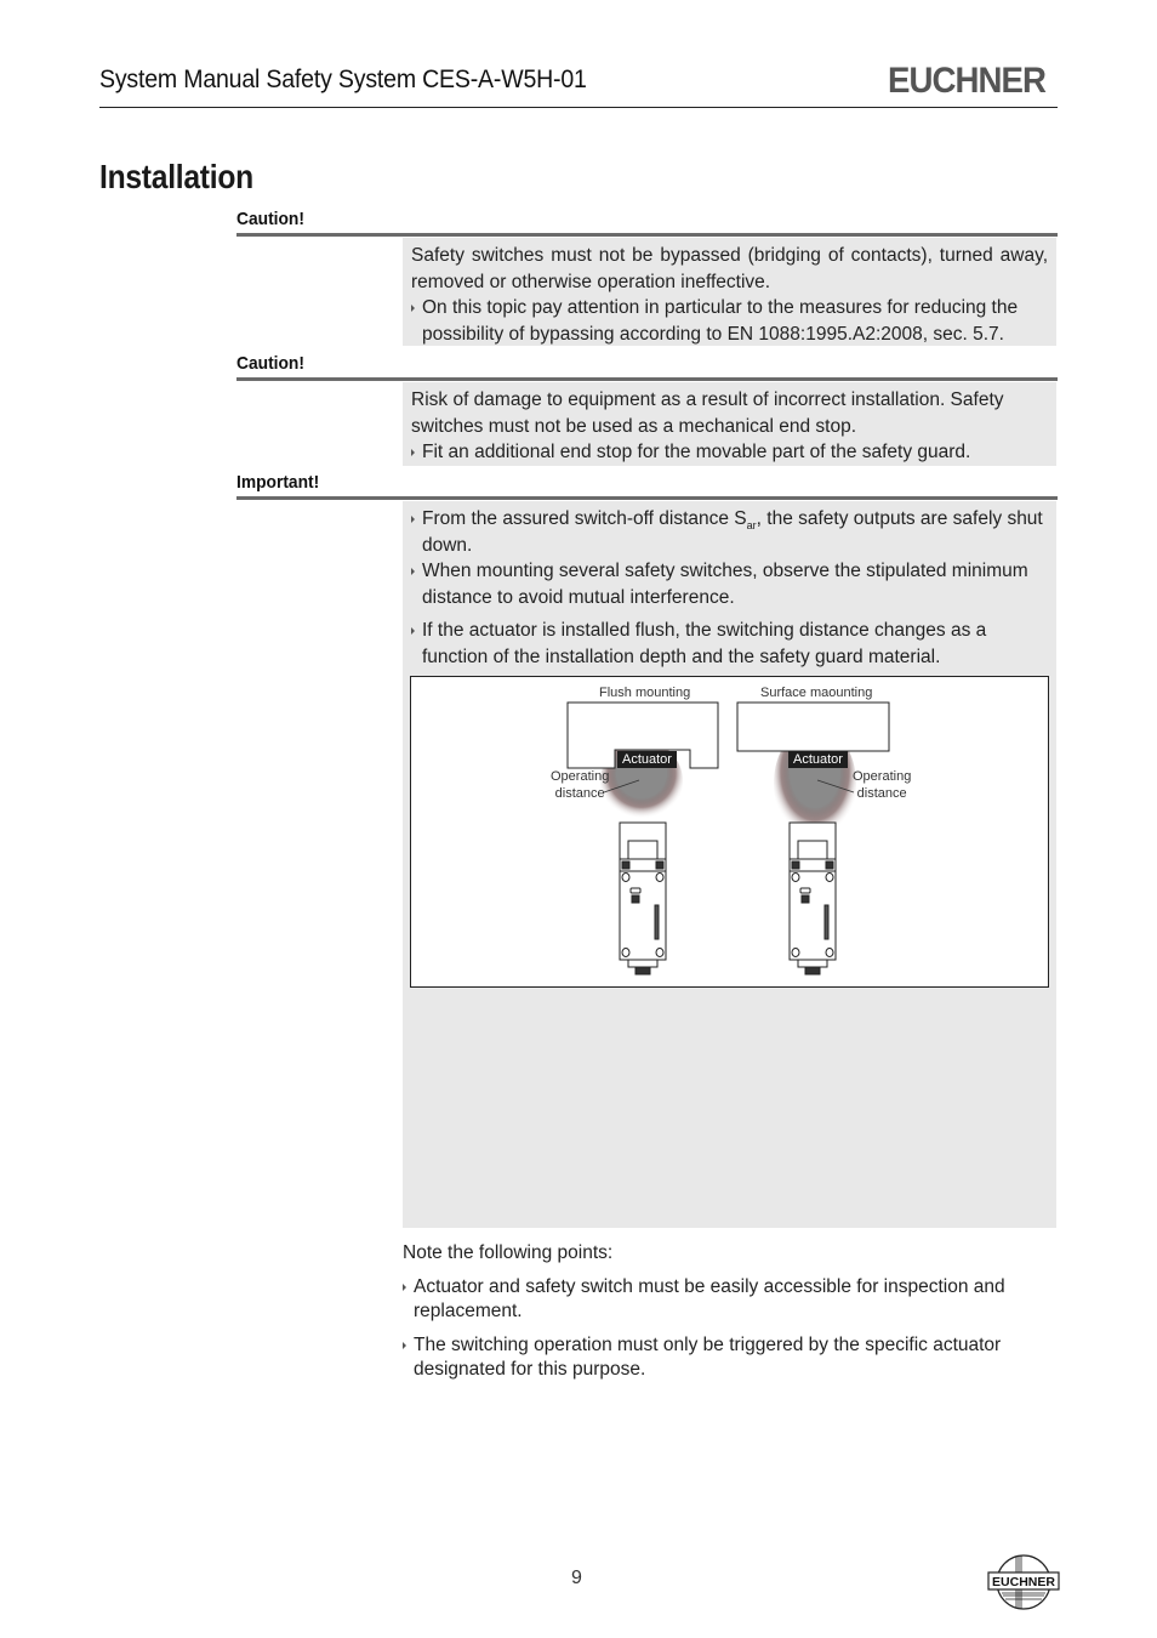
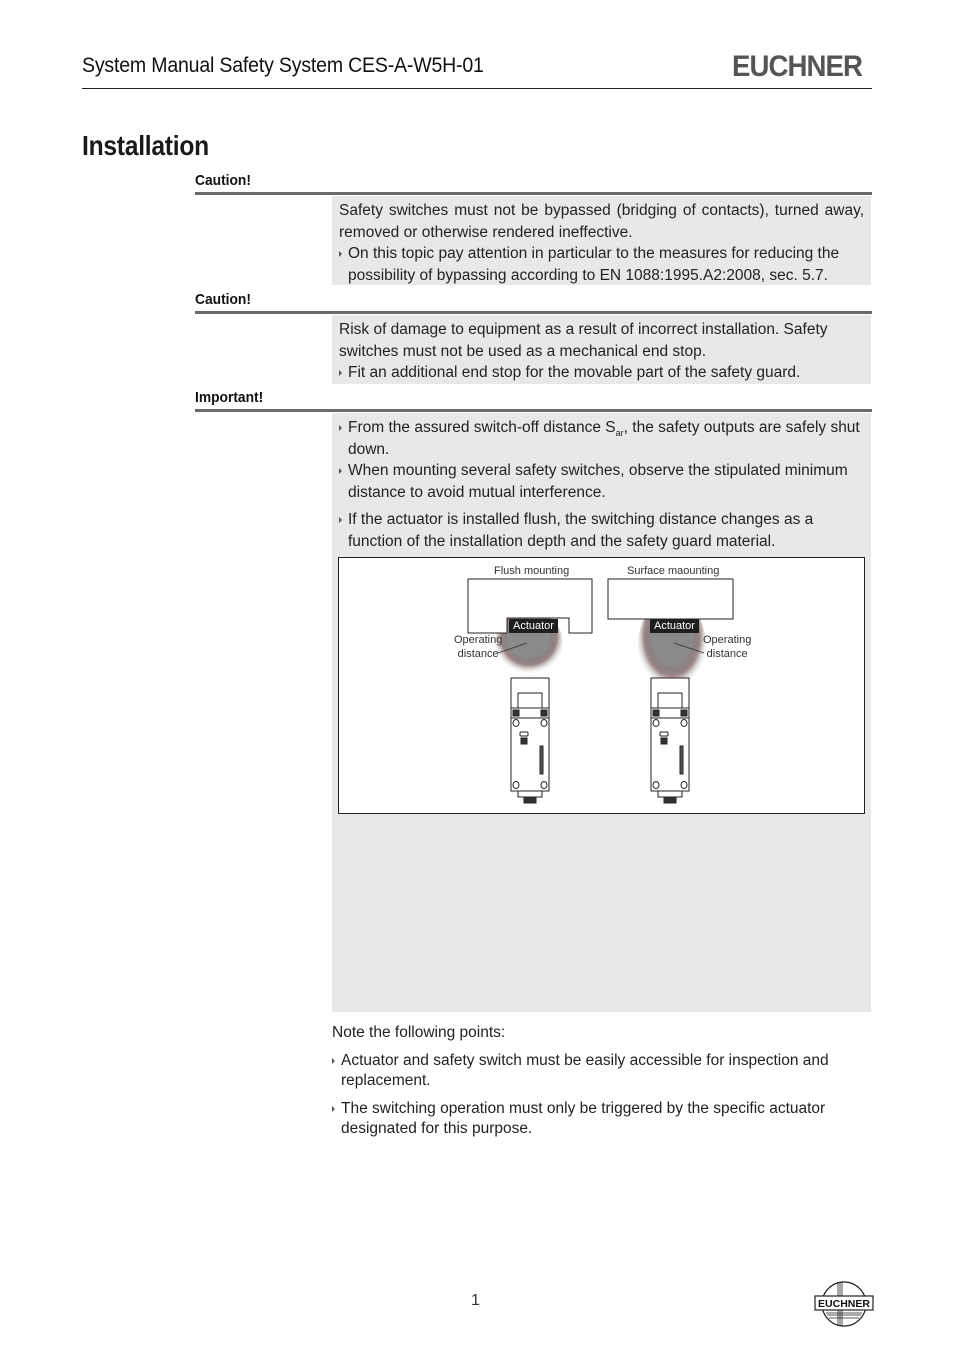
  System Manual Safety System CES-A-W5H-01
  EUCHNER
  Installation
  Caution!
- Safety switches must not be bypassed (bridging of contacts), turned away, removed or otherwise operation ineffective.
+ Safety switches must not be bypassed (bridging of contacts), turned away, removed or otherwise rendered ineffective.
  On this topic pay attention in particular to the measures for reducing the possibility of bypassing according to EN 1088:1995.A2:2008, sec. 5.7.
  Caution!
  Risk of damage to equipment as a result of incorrect installation. Safety switches must not be used as a mechanical end stop.
  Fit an additional end stop for the movable part of the safety guard.
  Important!
  From the assured switch-off distance Sar, the safety outputs are safely shut down.
  When mounting several safety switches, observe the stipulated minimum distance to avoid mutual interference.
  If the actuator is installed flush, the switching distance changes as a function of the installation depth and the safety guard material.
  Flush mounting
  Surface maounting
  Actuator
  Actuator
  Operating
  distance
  Operating
  distance
  Note the following points:
  Actuator and safety switch must be easily accessible for inspection and replacement.
  The switching operation must only be triggered by the specific actuator designated for this purpose.
- 9
+ 1
  EUCHNER
